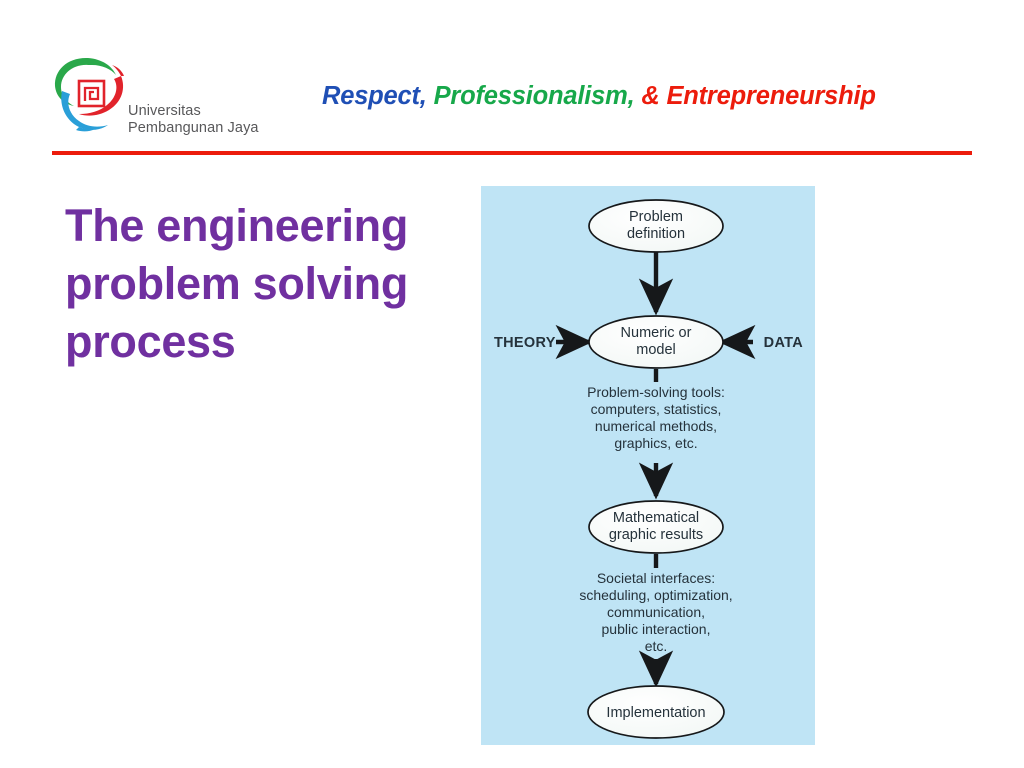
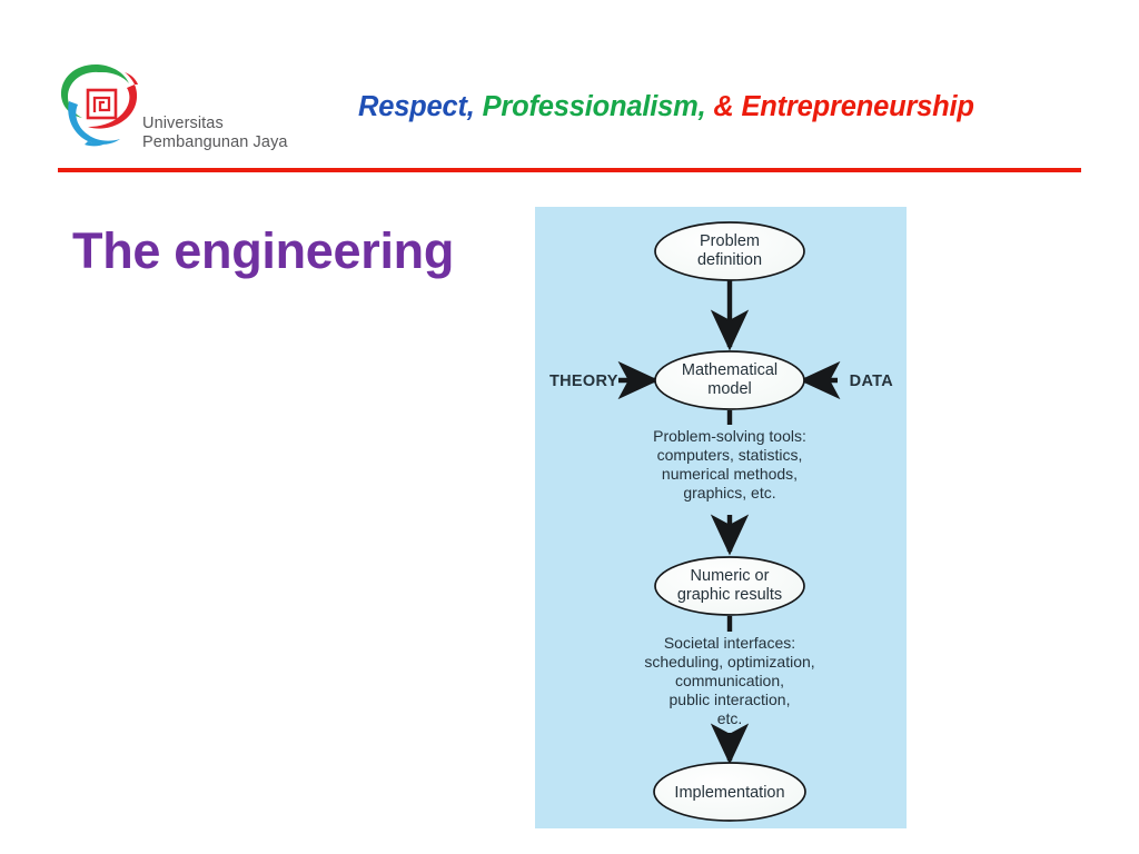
  Universitas
  Pembangunan Jaya
  Respect, Professionalism, & Entrepreneurship
  The engineering
- problem solving
- process
  Problem
  definition
- Numeric or
+ Mathematical
  model
  THEORY
  DATA
  Problem-solving tools:
  computers, statistics,
  numerical methods,
  graphics, etc.
- Mathematical
+ Numeric or
  graphic results
  Societal interfaces:
  scheduling, optimization,
  communication,
  public interaction,
  etc.
  Implementation
